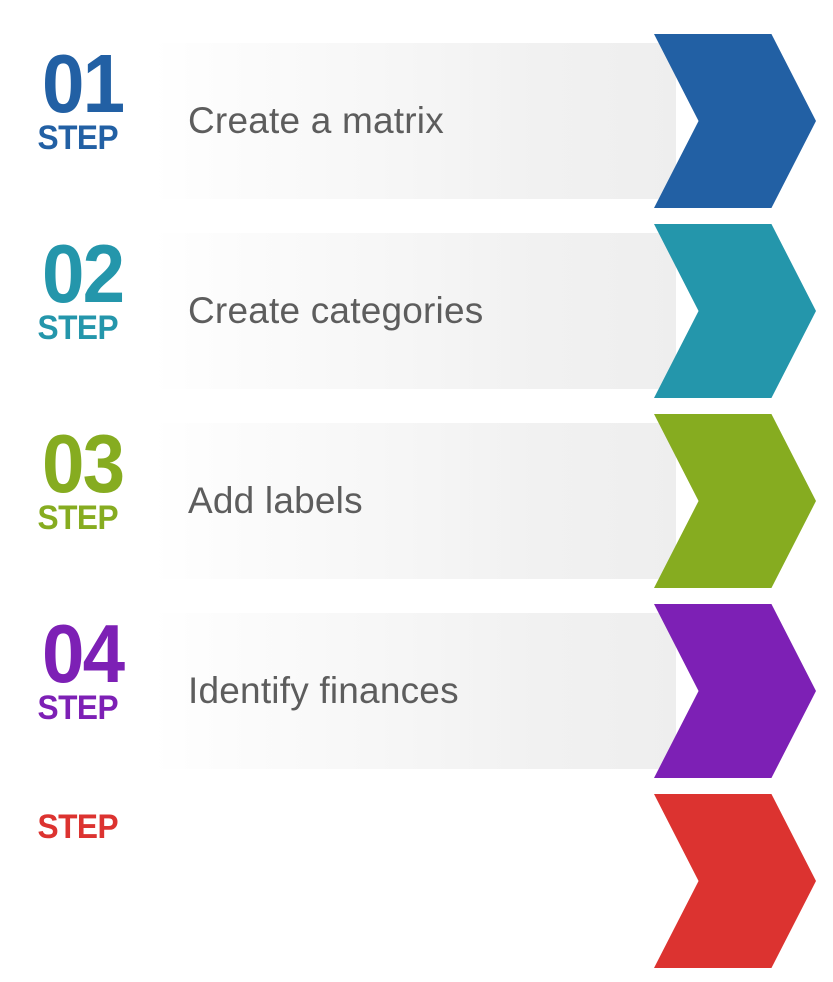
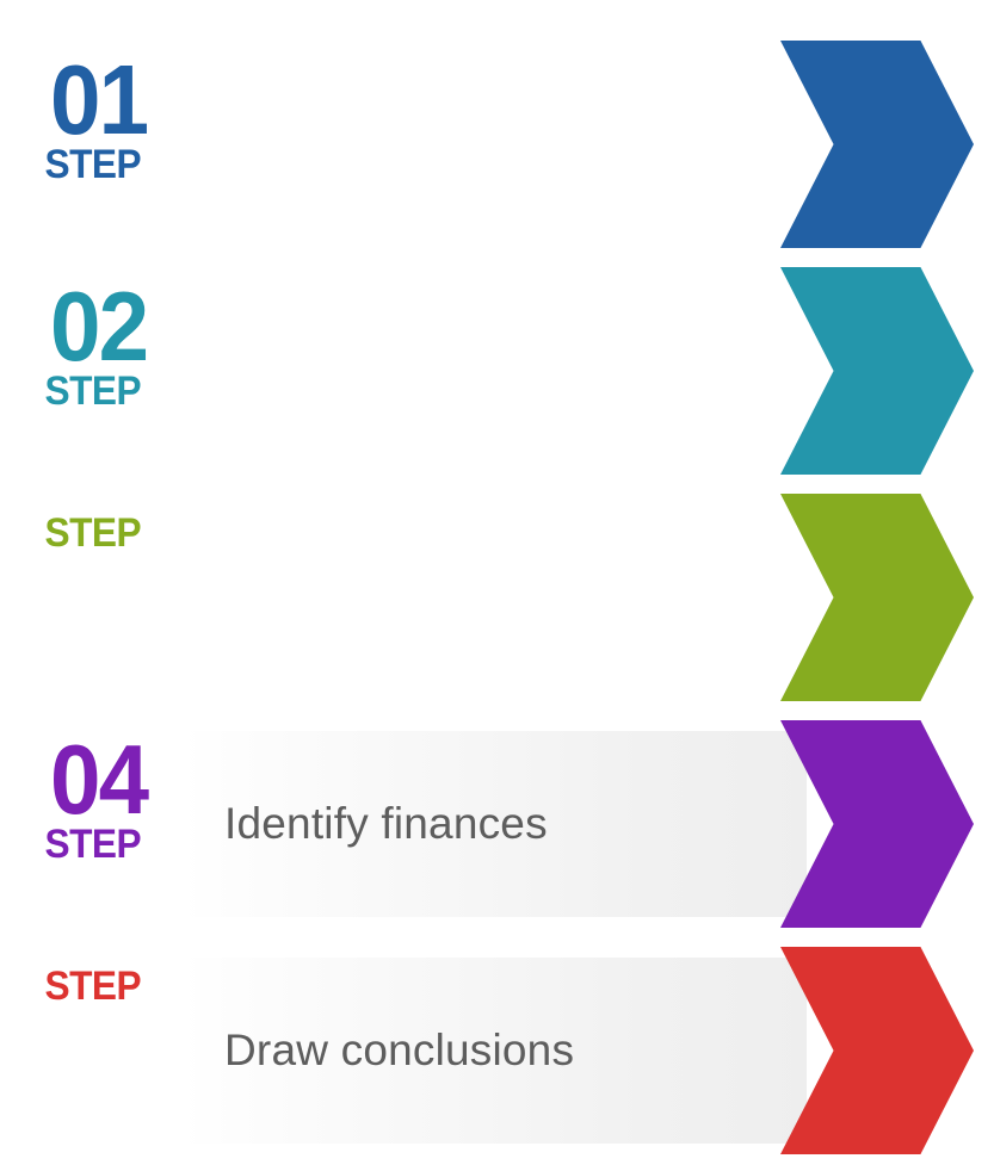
  01
  STEP
- Create a matrix
  02
  STEP
- Create categories
- 03
  STEP
- Add labels
  04
  STEP
  Identify finances
  STEP
+ Draw conclusions
